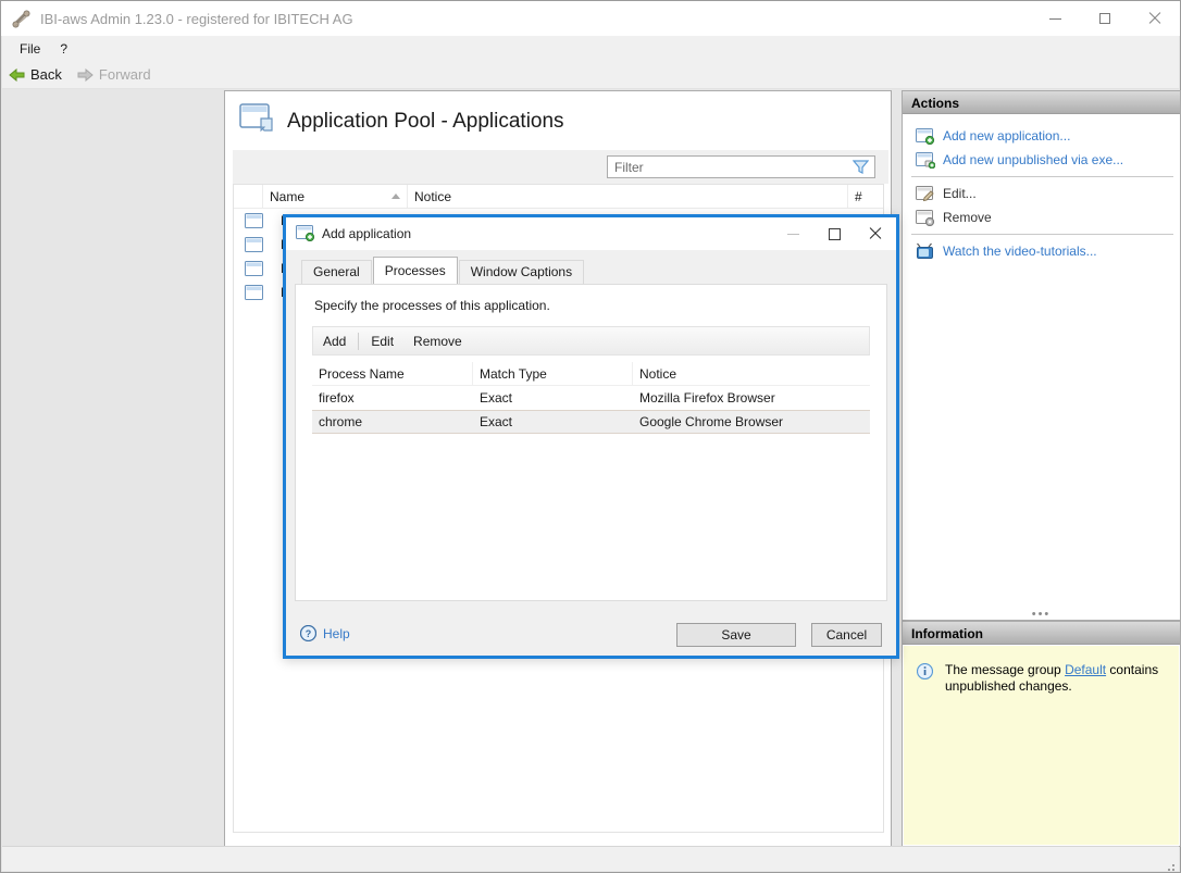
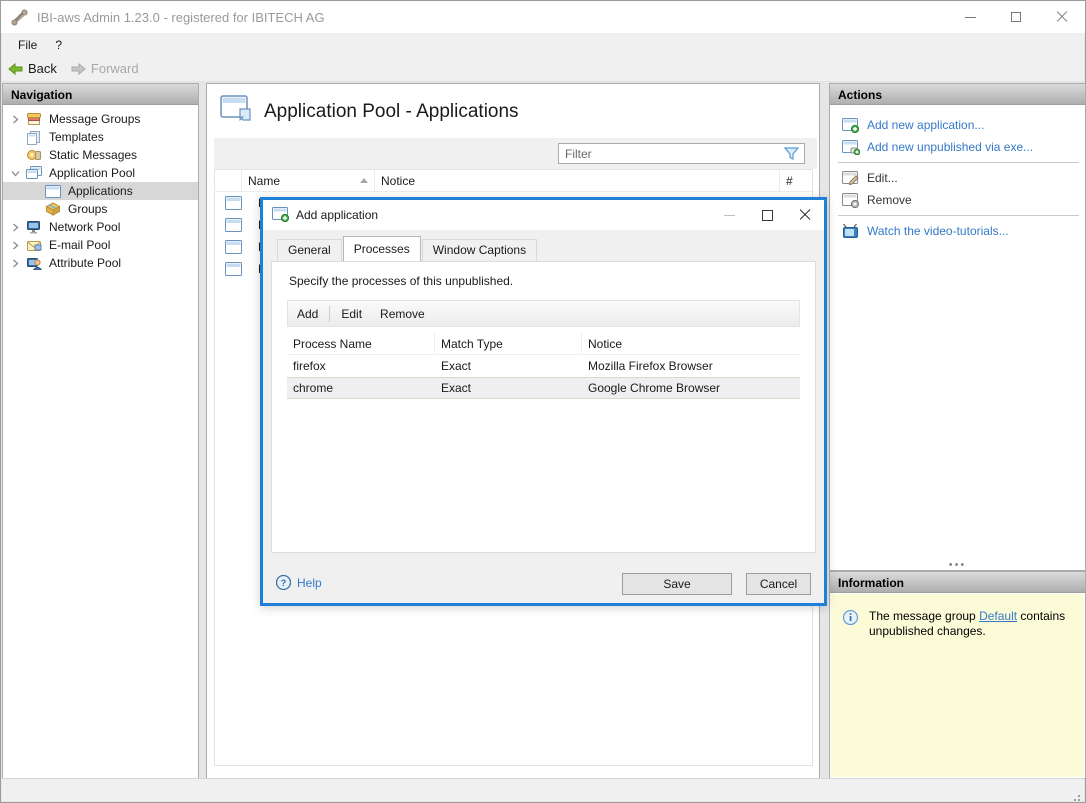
  IBI-aws Admin 1.23.0 - registered for IBITECH AG
  File
  ?
  Back
  Forward
+ Navigation
+ Message Groups
+ Templates
+ Static Messages
+ Application Pool
+ Applications
+ Groups
+ Network Pool
+ E-mail Pool
+ Attribute Pool
  Application Pool - Applications
  Filter
  Name
  Notice
  #
  Actions
  Add new application...
  Add new unpublished via exe...
  Edit...
  Remove
  Watch the video-tutorials...
  •••
  Information
  The message group Default contains unpublished changes.
  Add application
  General
  Processes
  Window Captions
- Specify the processes of this application.
+ Specify the processes of this unpublished.
  Add
  Edit
  Remove
  Process Name
  Match Type
  Notice
  firefox
  Exact
  Mozilla Firefox Browser
  chrome
  Exact
  Google Chrome Browser
  ?
  Help
  Save
  Cancel
